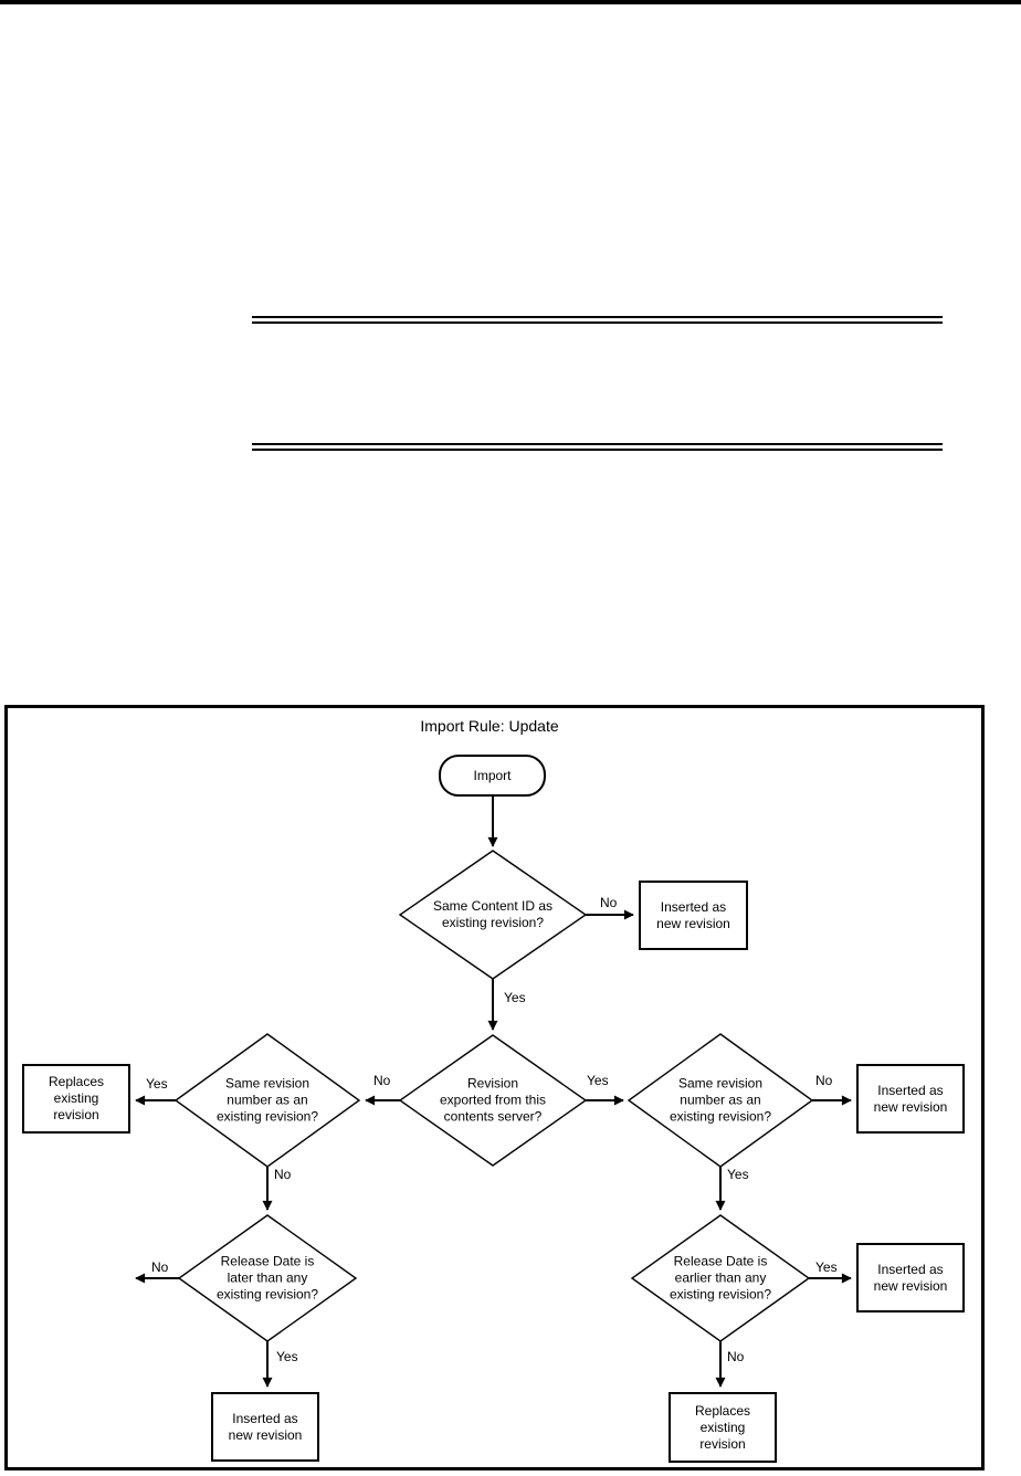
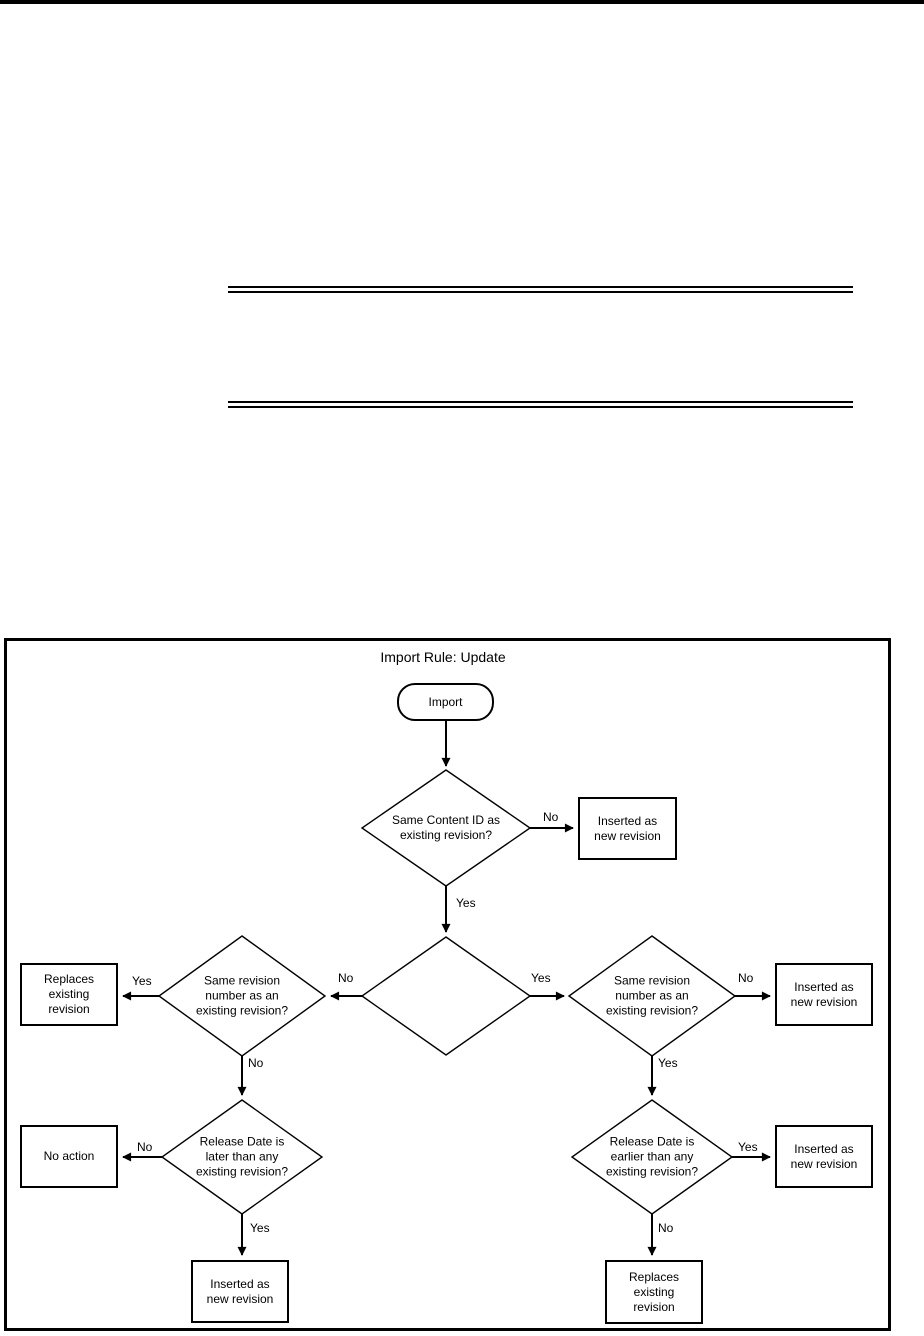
  Import Rule: Update
  Import
  Inserted as
  new revision
  Replaces
  existing
  revision
+ No action
  Inserted as
  new revision
  Inserted as
  new revision
  Inserted as
  new revision
  Replaces
  existing
  revision
  Same Content ID as
  existing revision?
- Revision
- exported from this
- contents server?
  Same revision
  number as an
  existing revision?
  Release Date is
  later than any
  existing revision?
  Same revision
  number as an
  existing revision?
  Release Date is
  earlier than any
  existing revision?
  No
  Yes
  No
  Yes
  Yes
  No
  No
  Yes
  No
  Yes
  Yes
  No
